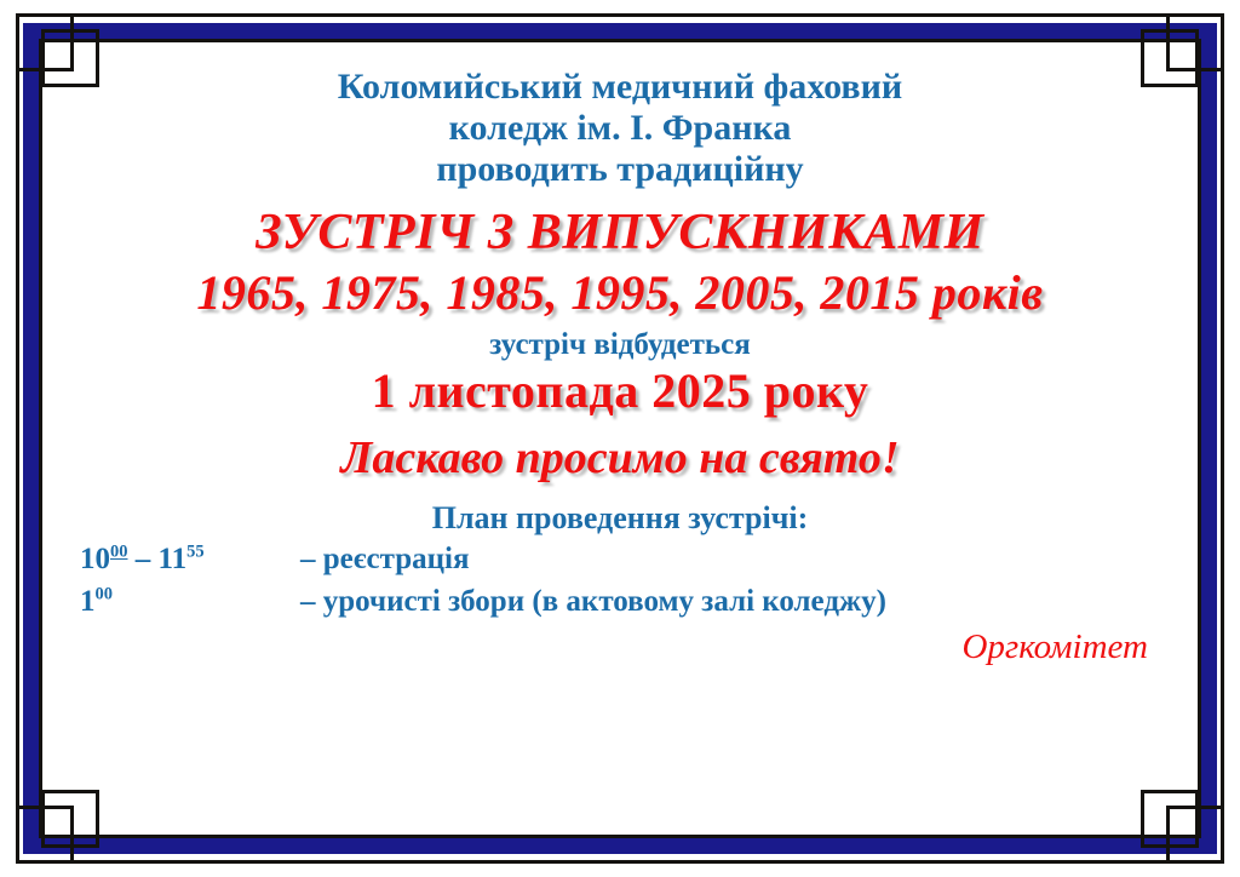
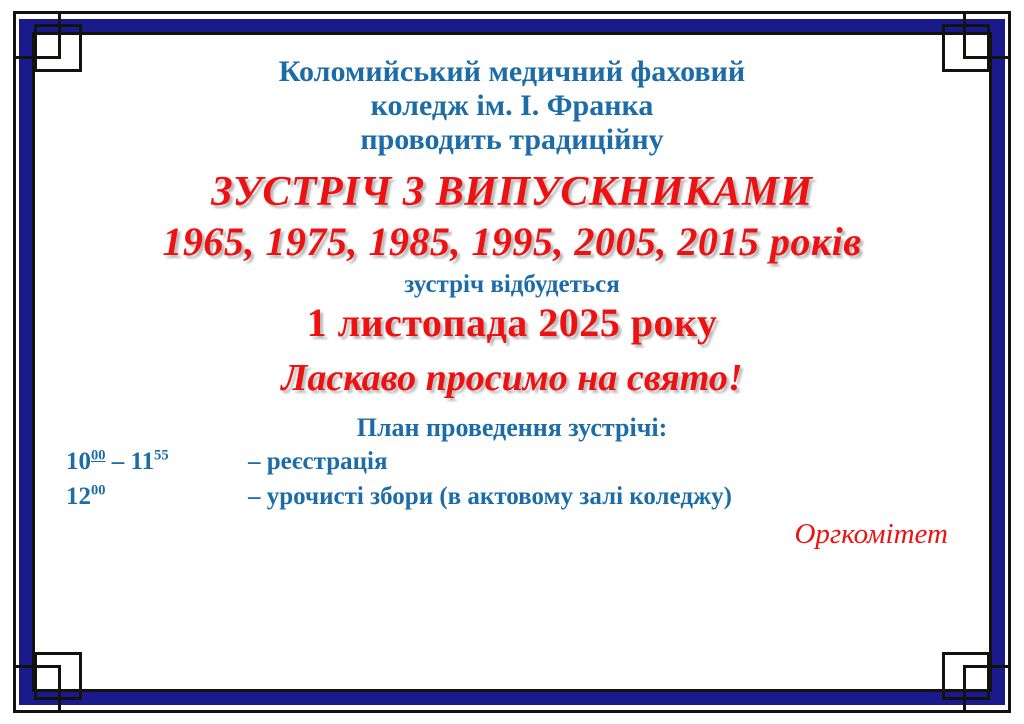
  Коломийський медичний фаховий
  коледж ім. І. Франка
  проводить традиційну
  ЗУСТРІЧ З ВИПУСКНИКАМИ
  1965, 1975, 1985, 1995, 2005, 2015 років
  зустріч відбудеться
  1 листопада 2025 року
  Ласкаво просимо на свято!
  План проведення зустрічі:
  1000 – 1155
  – реєстрація
- 100
+ 1200
  – урочисті збори (в актовому залі коледжу)
  Оргкомітет
